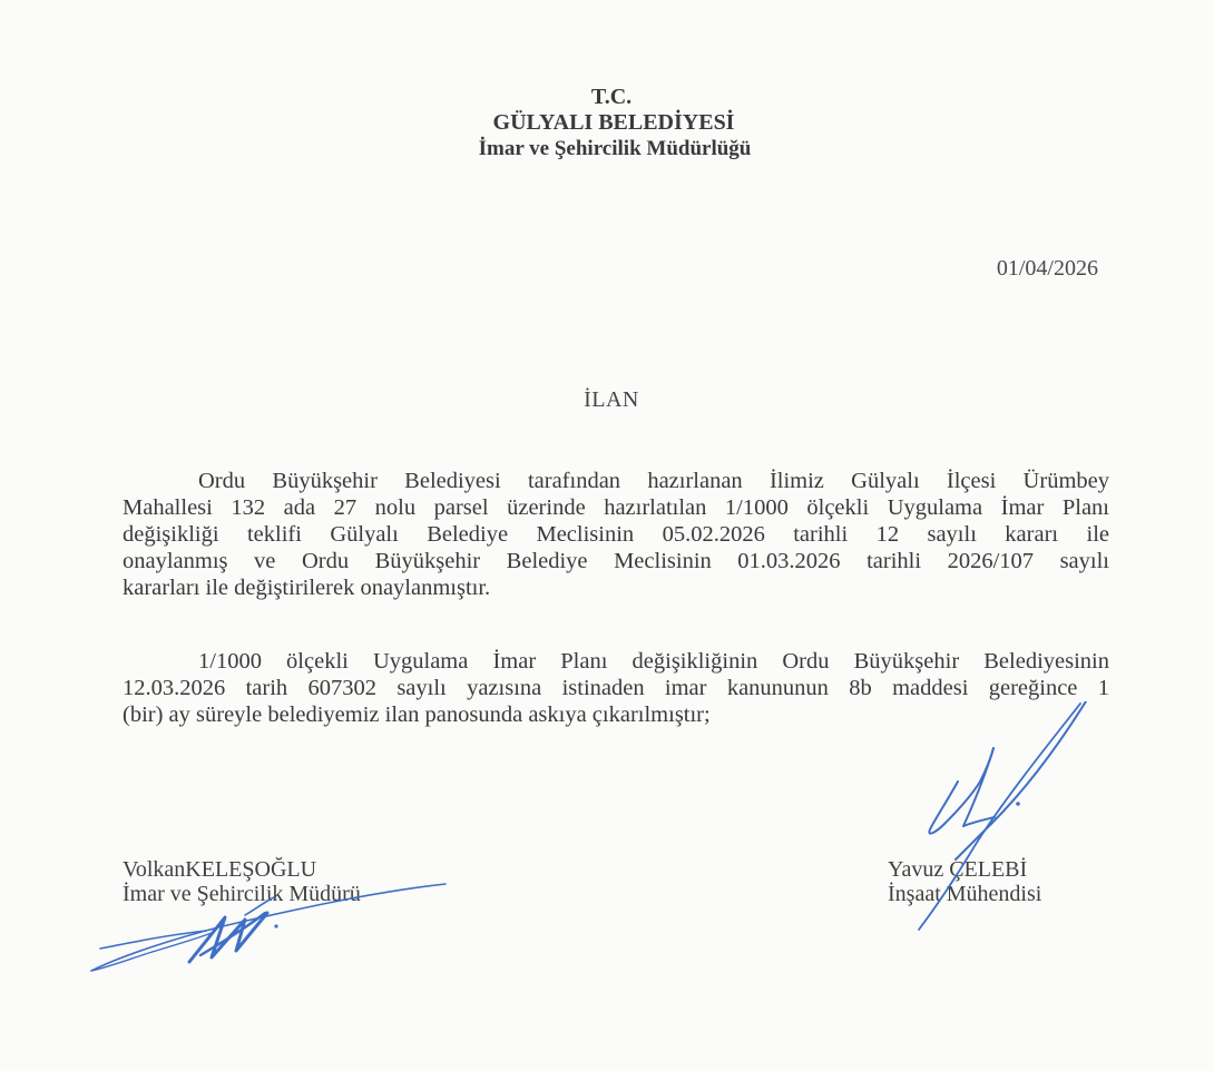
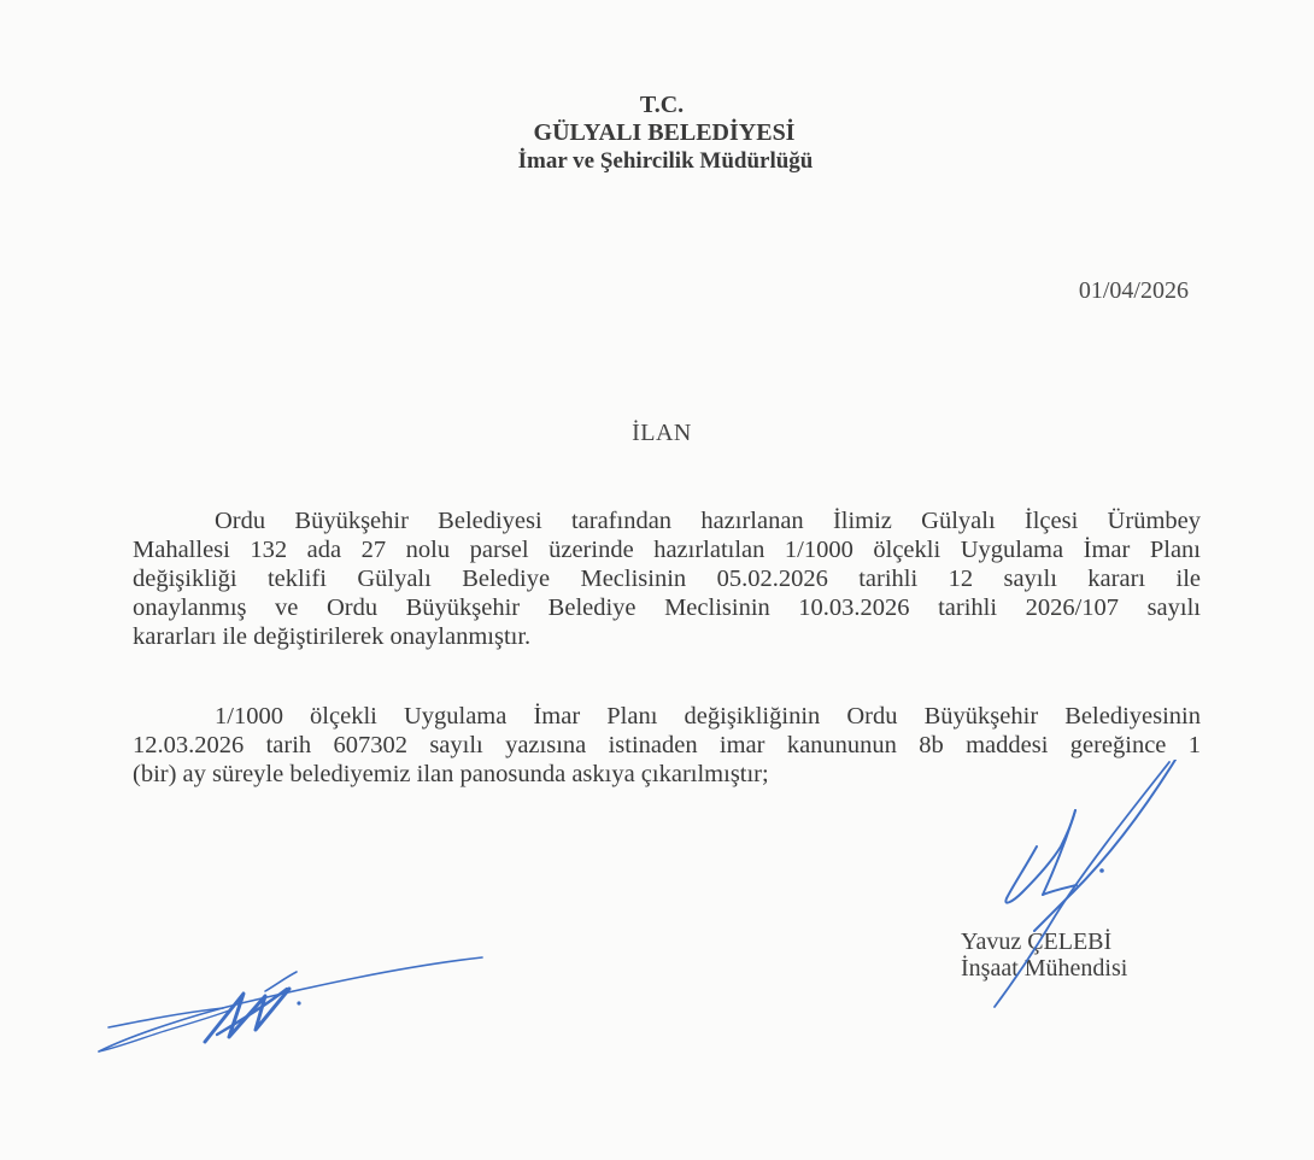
  T.C.
  GÜLYALI BELEDİYESİ
  İmar ve Şehircilik Müdürlüğü
  01/04/2026
  İLAN
  Ordu Büyükşehir Belediyesi tarafından hazırlanan İlimiz Gülyalı İlçesi Ürümbey
  Mahallesi 132 ada 27 nolu parsel üzerinde hazırlatılan 1/1000 ölçekli Uygulama İmar Planı
  değişikliği teklifi Gülyalı Belediye Meclisinin 05.02.2026 tarihli 12 sayılı kararı ile
- onaylanmış ve Ordu Büyükşehir Belediye Meclisinin 01.03.2026 tarihli 2026/107 sayılı
+ onaylanmış ve Ordu Büyükşehir Belediye Meclisinin 10.03.2026 tarihli 2026/107 sayılı
  kararları ile değiştirilerek onaylanmıştır.
  1/1000 ölçekli Uygulama İmar Planı değişikliğinin Ordu Büyükşehir Belediyesinin
  12.03.2026 tarih 607302 sayılı yazısına istinaden imar kanununun 8b maddesi gereğince 1
  (bir) ay süreyle belediyemiz ilan panosunda askıya çıkarılmıştır;
- VolkanKELEŞOĞLU
- İmar ve Şehircilik Müdürü
  Yavuz ÇELEBİ
  İnşaat Mühendisi
